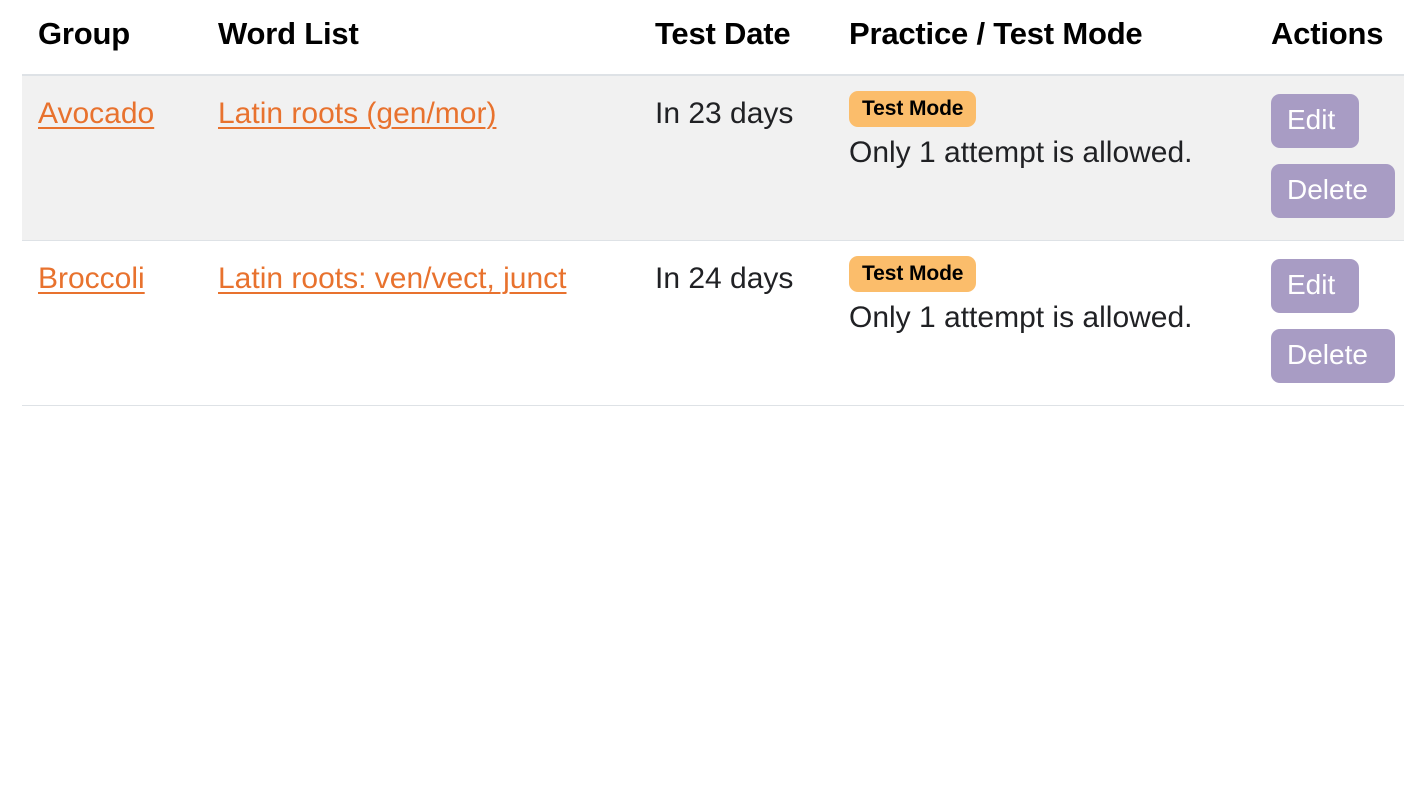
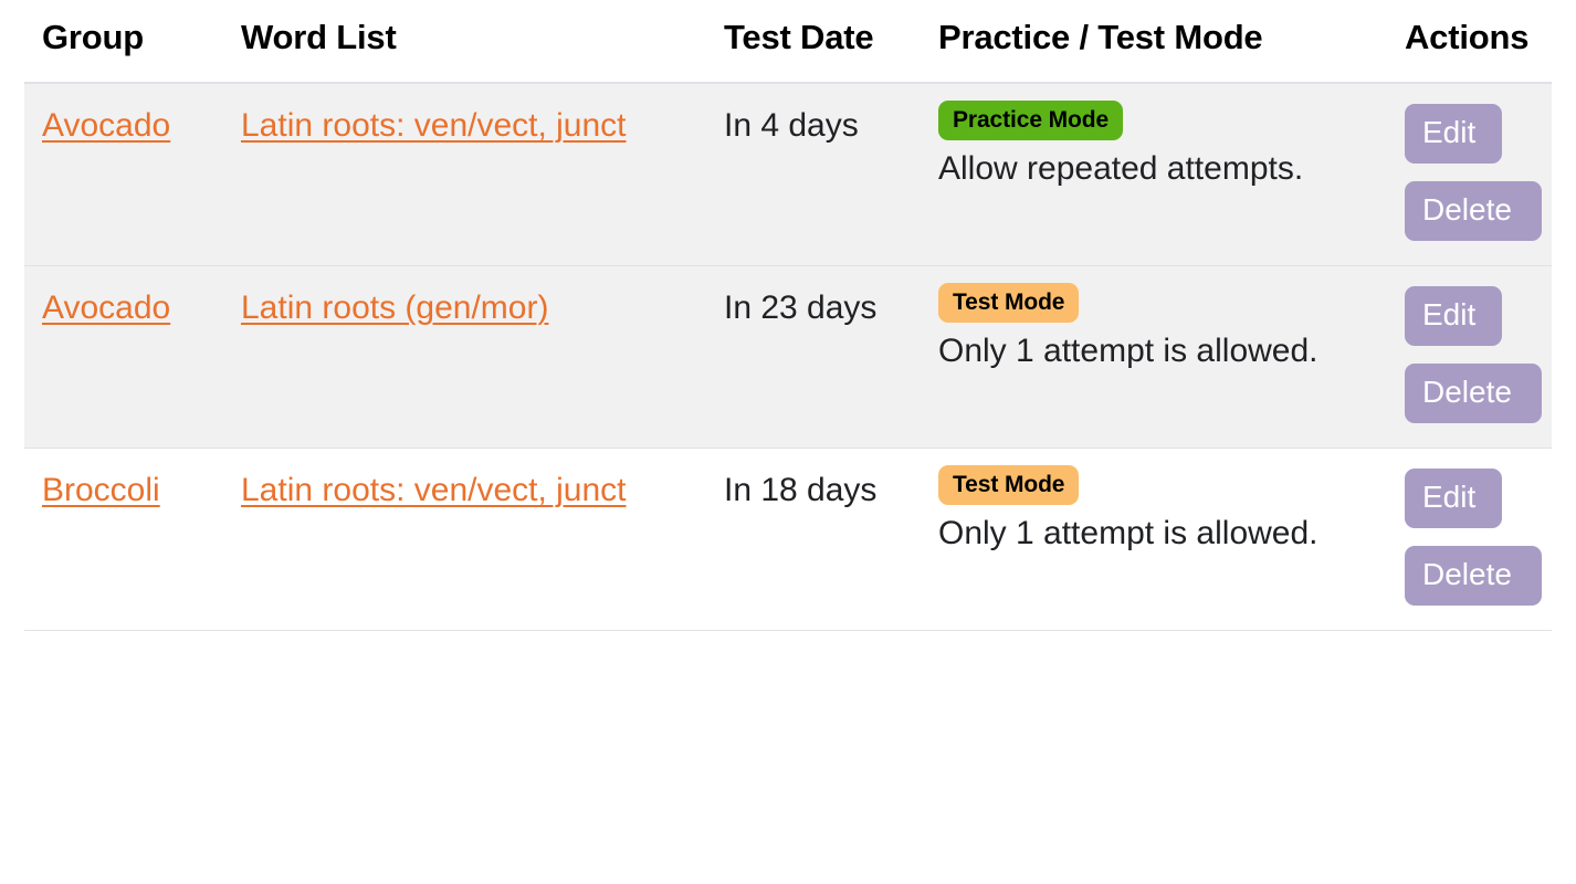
  Group	Word List	Test Date	Practice / Test Mode	Actions
+ Avocado	Latin roots: ven/vect, junct	In 4 days	Practice Mode Allow repeated attempts.	Edit Delete
  Avocado	Latin roots (gen/mor)	In 23 days	Test Mode Only 1 attempt is allowed.	Edit Delete
- Broccoli	Latin roots: ven/vect, junct	In 24 days	Test Mode Only 1 attempt is allowed.	Edit Delete
+ Broccoli	Latin roots: ven/vect, junct	In 18 days	Test Mode Only 1 attempt is allowed.	Edit Delete
